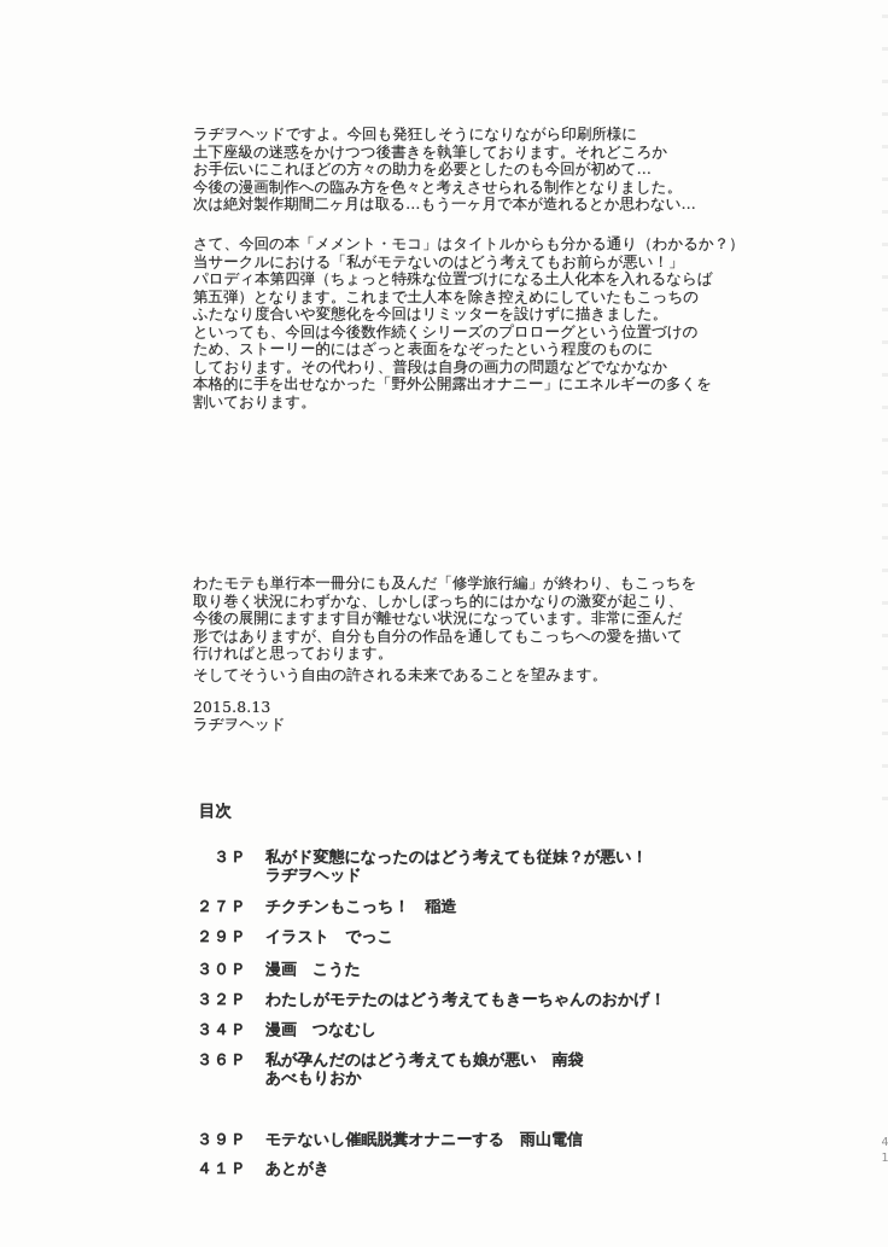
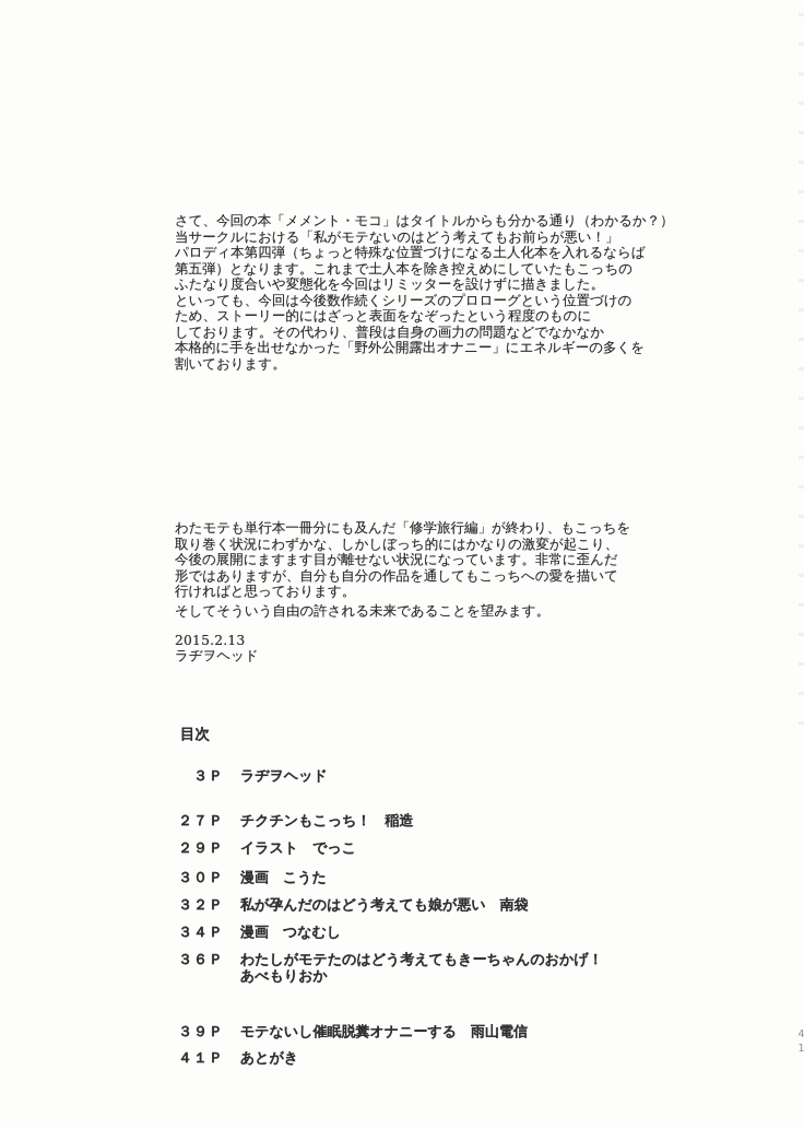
- ラヂヲヘッドですよ。今回も発狂しそうになりながら印刷所様に
- 土下座級の迷惑をかけつつ後書きを執筆しております。それどころか
- お手伝いにこれほどの方々の助力を必要としたのも今回が初めて…
- 今後の漫画制作への臨み方を色々と考えさせられる制作となりました。
- 次は絶対製作期間二ヶ月は取る…もう一ヶ月で本が造れるとか思わない…
  さて、今回の本「メメント・モコ」はタイトルからも分かる通り（わかるか？）
  当サークルにおける「私がモテないのはどう考えてもお前らが悪い！」
  パロディ本第四弾（ちょっと特殊な位置づけになる土人化本を入れるならば
  第五弾）となります。これまで土人本を除き控えめにしていたもこっちの
  ふたなり度合いや変態化を今回はリミッターを設けずに描きました。
  といっても、今回は今後数作続くシリーズのプロローグという位置づけの
  ため、ストーリー的にはざっと表面をなぞったという程度のものに
  しております。その代わり、普段は自身の画力の問題などでなかなか
  本格的に手を出せなかった「野外公開露出オナニー」にエネルギーの多くを
  割いております。
  わたモテも単行本一冊分にも及んだ「修学旅行編」が終わり、もこっちを
  取り巻く状況にわずかな、しかしぼっち的にはかなりの激変が起こり、
  今後の展開にますます目が離せない状況になっています。非常に歪んだ
  形ではありますが、自分も自分の作品を通してもこっちへの愛を描いて
  行ければと思っております。
  そしてそういう自由の許される未来であることを望みます。
- 2015.8.13
+ 2015.2.13
  ラヂヲヘッド
  目次
  ３Ｐ
- 私がド変態になったのはどう考えても従妹？が悪い！
  ラヂヲヘッド
  ２７Ｐ
  チクチンもこっち！ 稲造
  ２９Ｐ
  イラスト でっこ
  ３０Ｐ
  漫画 こうた
  ３２Ｐ
- わたしがモテたのはどう考えてもきーちゃんのおかげ！
+ 私が孕んだのはどう考えても娘が悪い 南袋
  ３４Ｐ
  漫画 つなむし
  ３６Ｐ
- 私が孕んだのはどう考えても娘が悪い 南袋
+ わたしがモテたのはどう考えてもきーちゃんのおかげ！
  あべもりおか
  ３９Ｐ
  モテないし催眠脱糞オナニーする 雨山電信
  ４１Ｐ
  あとがき
